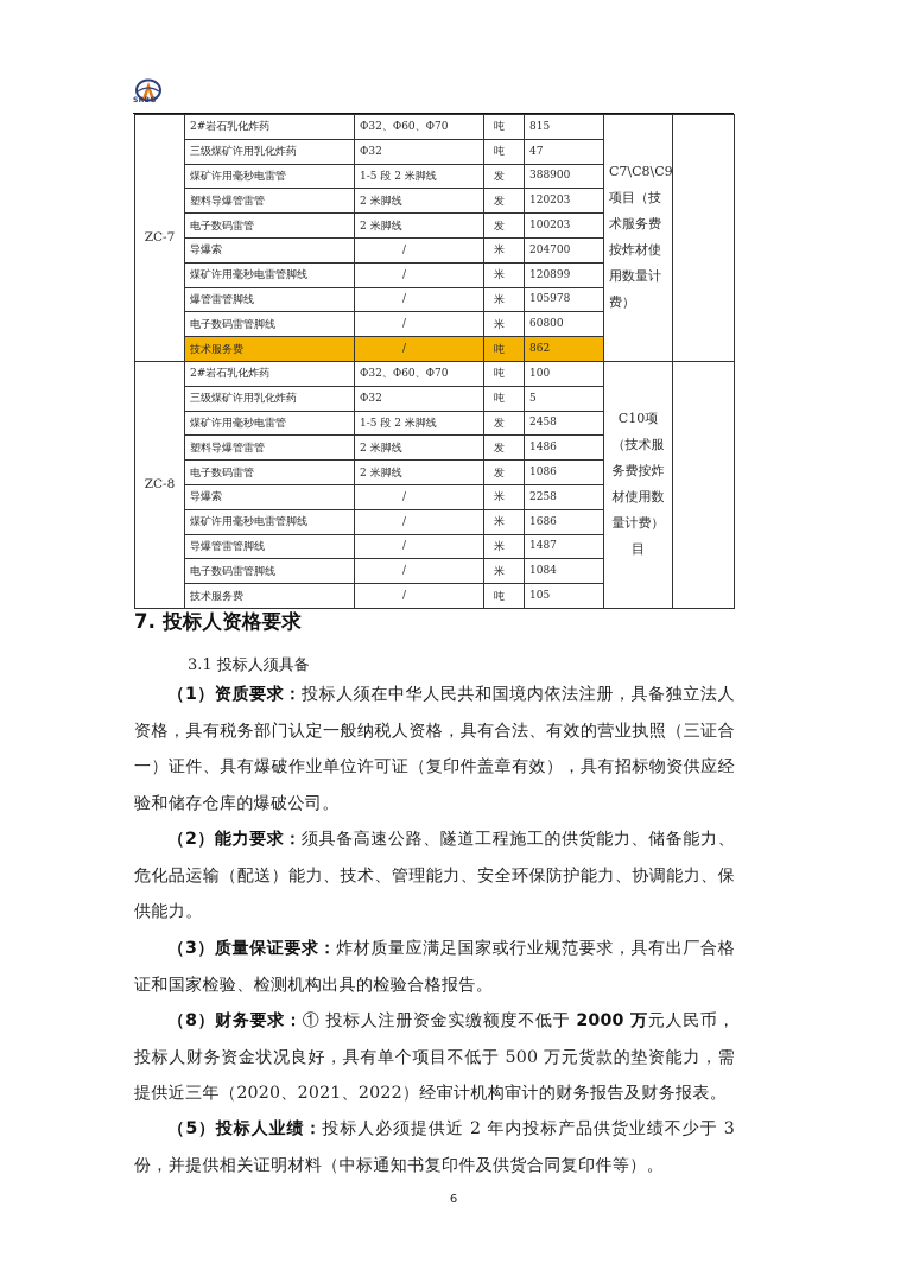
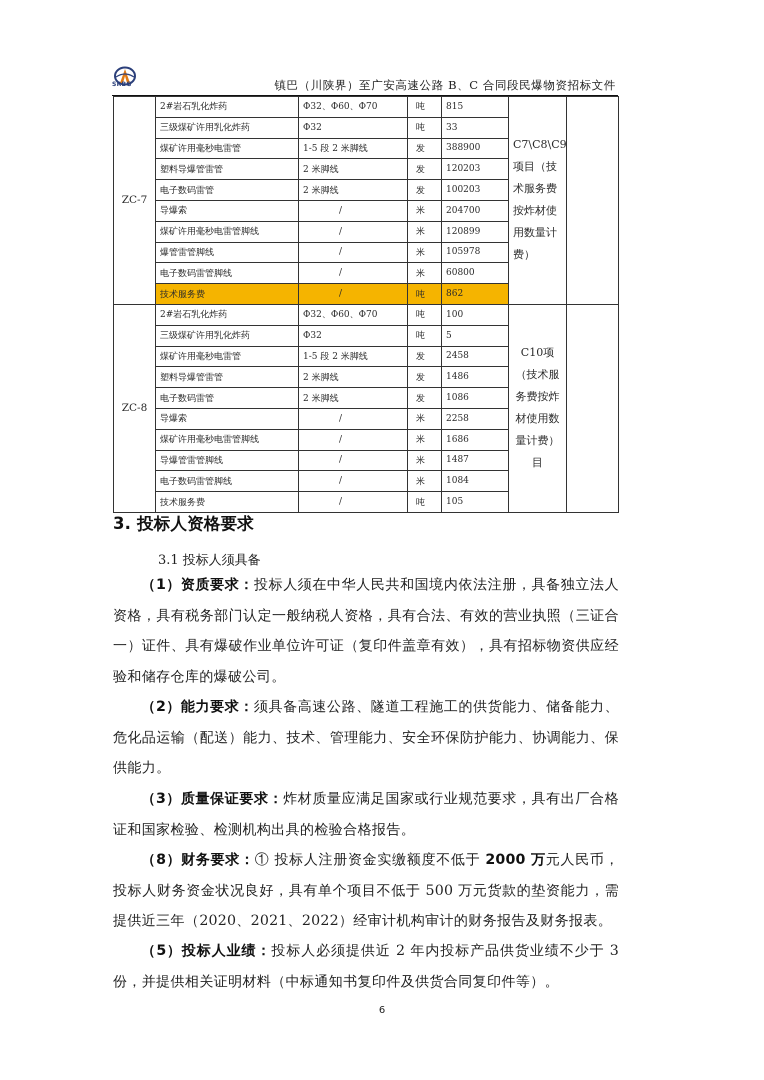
+ 镇巴（川陕界）至广安高速公路 B、C 合同段民爆物资招标文件
  ZC-7	2#岩石乳化炸药	Φ32、Φ60、Φ70	吨	815	C7\C8\C9项目（技术服务费按炸材使用数量计费）
- 三级煤矿许用乳化炸药	Φ32	吨	47
+ 三级煤矿许用乳化炸药	Φ32	吨	33
  煤矿许用毫秒电雷管	1-5 段 2 米脚线	发	388900
  塑料导爆管雷管	2 米脚线	发	120203
  电子数码雷管	2 米脚线	发	100203
  导爆索	/	米	204700
  煤矿许用毫秒电雷管脚线	/	米	120899
  爆管雷管脚线	/	米	105978
  电子数码雷管脚线	/	米	60800
  技术服务费	/	吨	862
  ZC-8	2#岩石乳化炸药	Φ32、Φ60、Φ70	吨	100	C10项（技术服务费按炸材使用数量计费）目
  三级煤矿许用乳化炸药	Φ32	吨	5
  煤矿许用毫秒电雷管	1-5 段 2 米脚线	发	2458
  塑料导爆管雷管	2 米脚线	发	1486
  电子数码雷管	2 米脚线	发	1086
  导爆索	/	米	2258
  煤矿许用毫秒电雷管脚线	/	米	1686
  导爆管雷管脚线	/	米	1487
  电子数码雷管脚线	/	米	1084
  技术服务费	/	吨	105
- 7. 投标人资格要求
+ 3. 投标人资格要求
  3.1 投标人须具备
  （1）资质要求：投标人须在中华人民共和国境内依法注册，具备独立法人资格，具有税务部门认定一般纳税人资格，具有合法、有效的营业执照（三证合一）证件、具有爆破作业单位许可证（复印件盖章有效），具有招标物资供应经验和储存仓库的爆破公司。
  （2）能力要求：须具备高速公路、隧道工程施工的供货能力、储备能力、危化品运输（配送）能力、技术、管理能力、安全环保防护能力、协调能力、保供能力。
  （3）质量保证要求：炸材质量应满足国家或行业规范要求，具有出厂合格证和国家检验、检测机构出具的检验合格报告。
  （8）财务要求：① 投标人注册资金实缴额度不低于 2000 万元人民币，投标人财务资金状况良好，具有单个项目不低于 500 万元货款的垫资能力，需提供近三年（2020、2021、2022）经审计机构审计的财务报告及财务报表。
  （5）投标人业绩：投标人必须提供近 2 年内投标产品供货业绩不少于 3 份，并提供相关证明材料（中标通知书复印件及供货合同复印件等）。
  6
